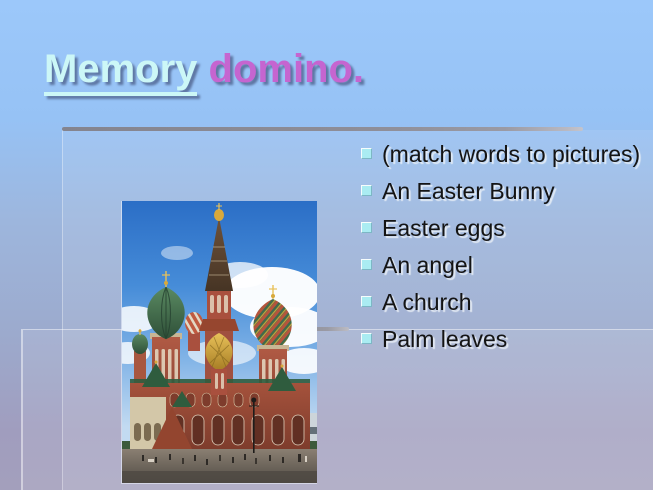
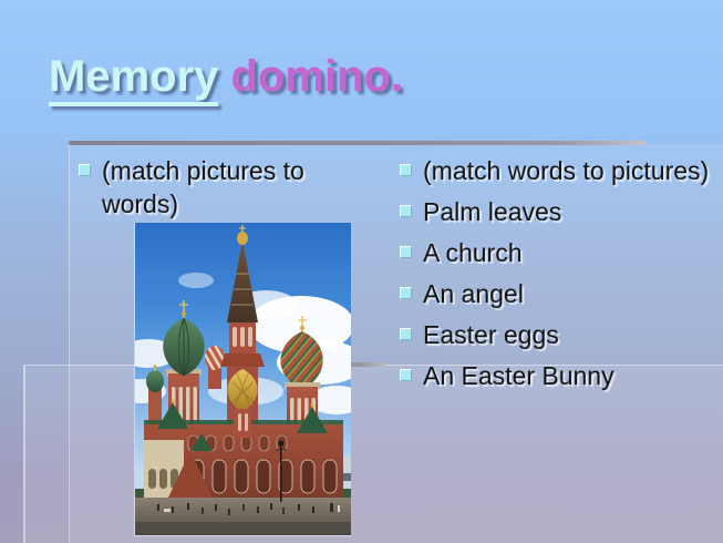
  Memory domino.
+ (match pictures to words)
  (match words to pictures)
- An Easter Bunny
+ Palm leaves
- Easter eggs
+ A church
  An angel
- A church
+ Easter eggs
- Palm leaves
+ An Easter Bunny
